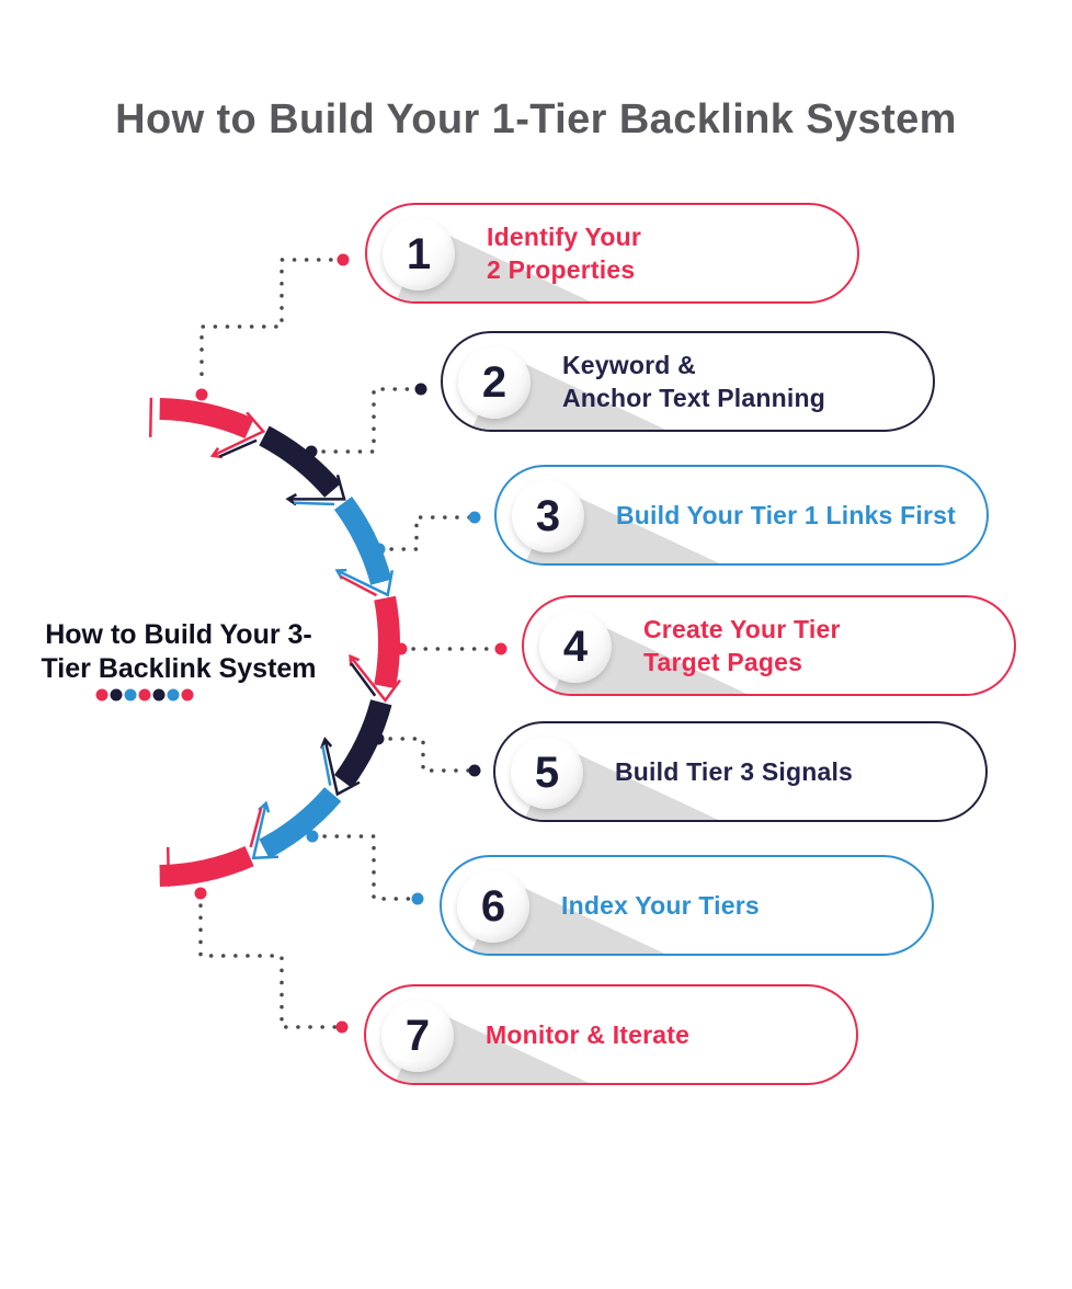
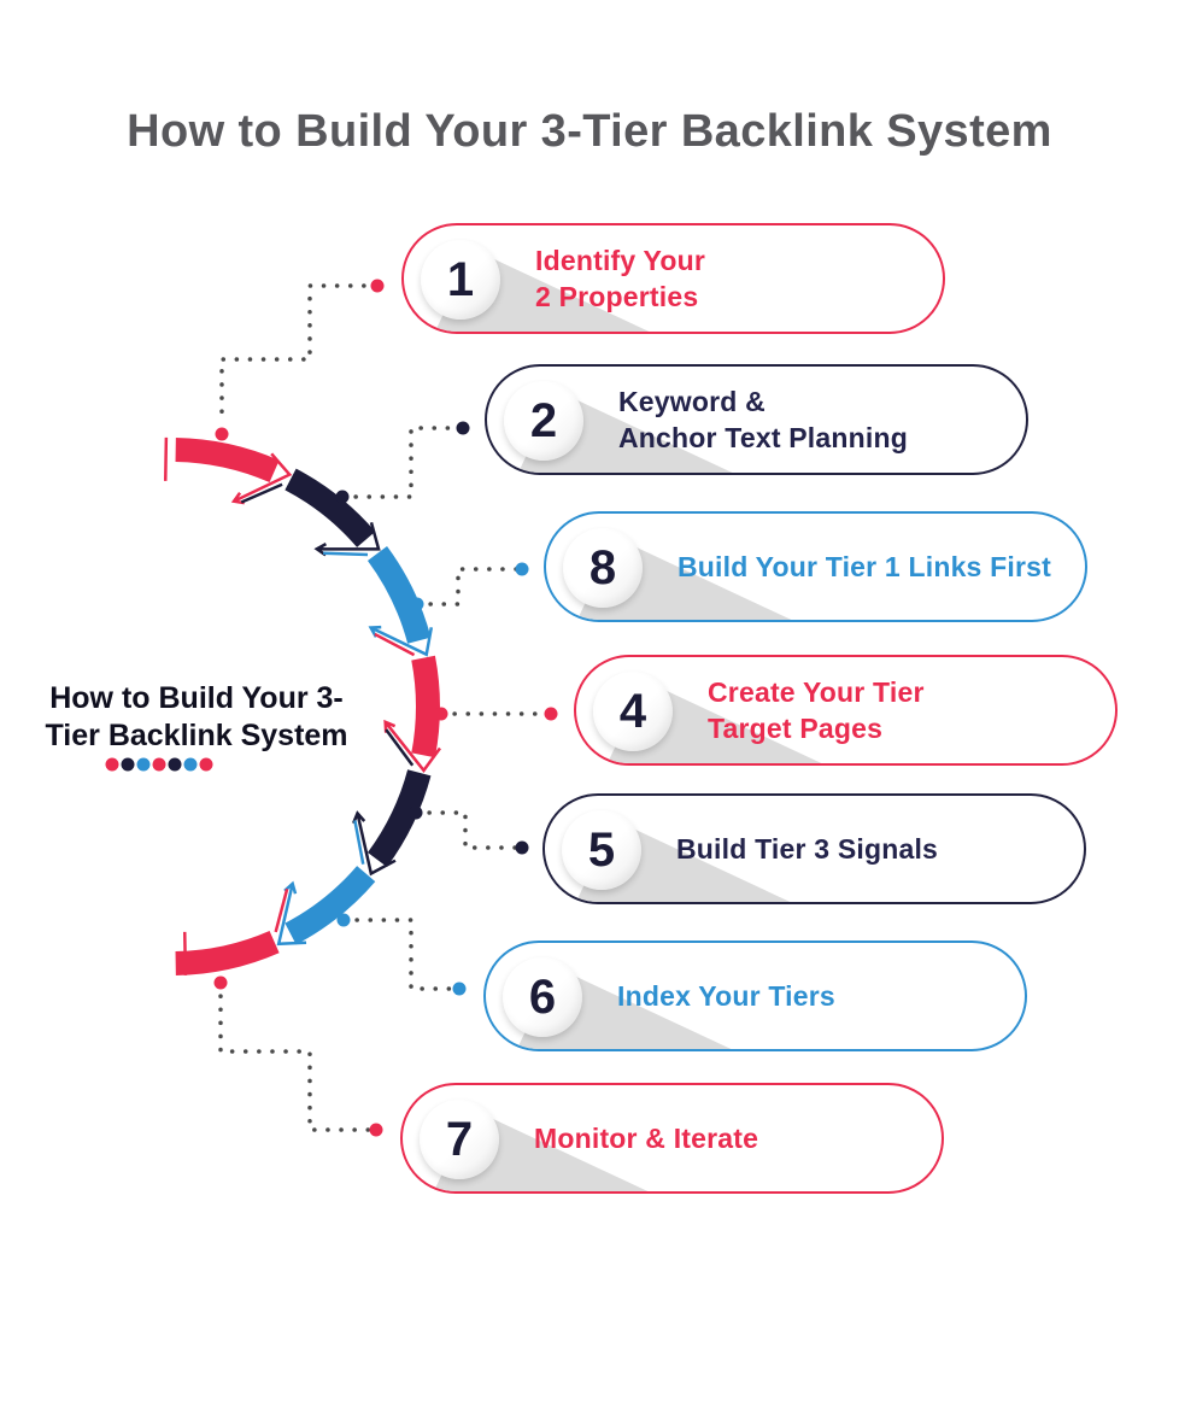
- How to Build Your 1-Tier Backlink System
+ How to Build Your 3-Tier Backlink System
  How to Build Your 3-
  Tier Backlink System
  1
  Identify Your
  2 Properties
  2
  Keyword &
  Anchor Text Planning
- 3
+ 8
  Build Your Tier 1 Links First
  4
  Create Your Tier
  Target Pages
  5
  Build Tier 3 Signals
  6
  Index Your Tiers
  7
  Monitor & Iterate
